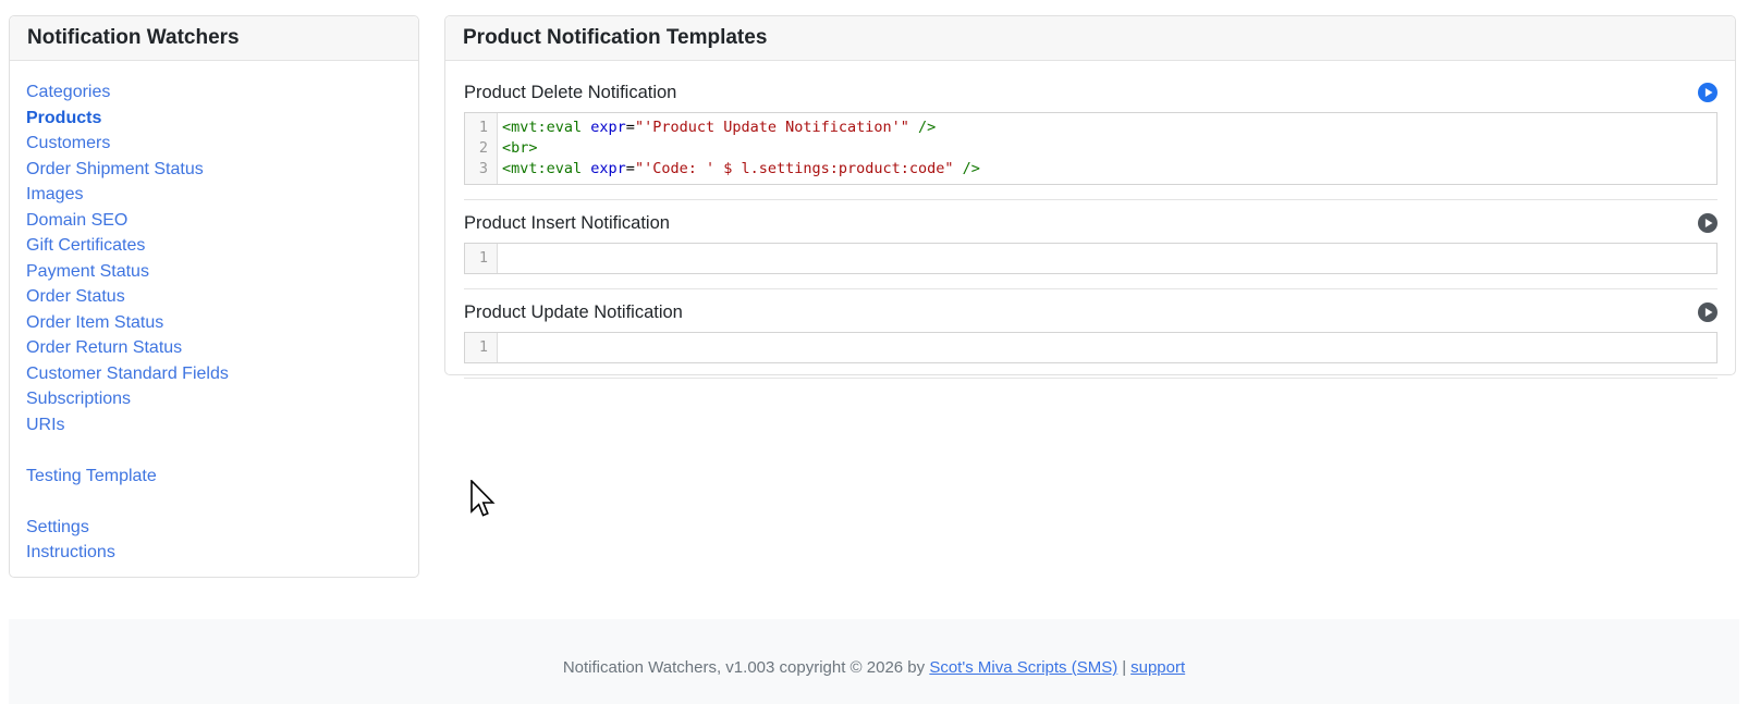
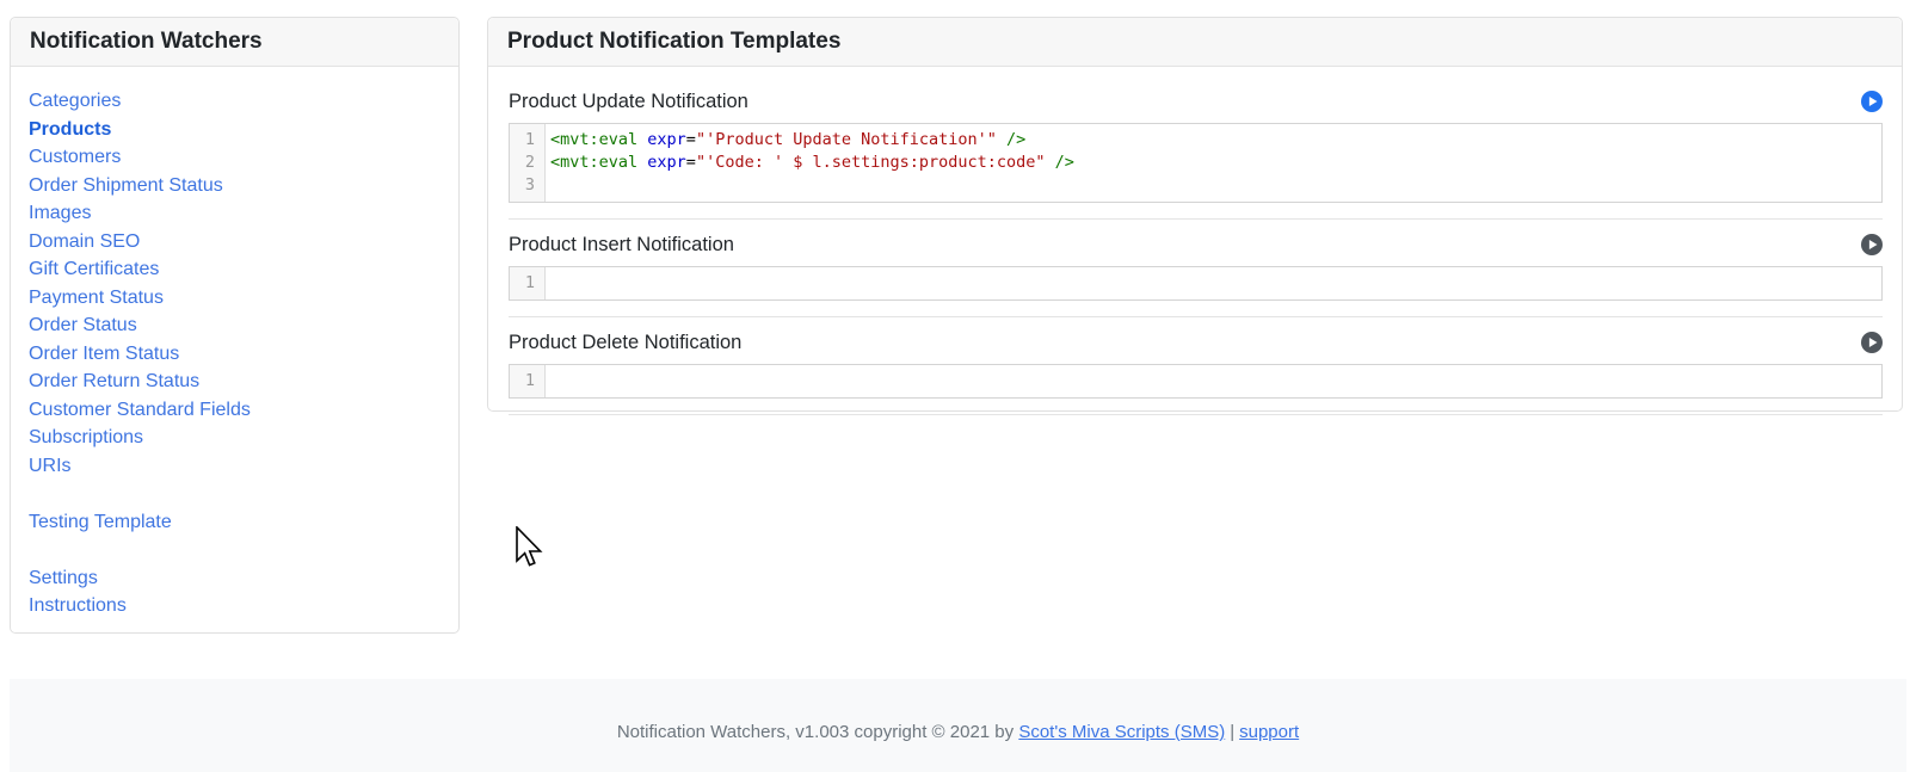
  Notification Watchers
  Categories
  Products
  Customers
  Order Shipment Status
  Images
  Domain SEO
  Gift Certificates
  Payment Status
  Order Status
  Order Item Status
  Order Return Status
  Customer Standard Fields
  Subscriptions
  URIs
  Testing Template
  Settings
  Instructions
  Product Notification Templates
- Product Delete Notification
+ Product Update Notification
  1
  2
  3
  <mvt:eval expr="'Product Update Notification'" />
- <br>
  <mvt:eval expr="'Code: ' $ l.settings:product:code" />
  Product Insert Notification
  1
- Product Update Notification
+ Product Delete Notification
  1
- Notification Watchers, v1.003 copyright © 2026 by Scot's Miva Scripts (SMS) | support
+ Notification Watchers, v1.003 copyright © 2021 by Scot's Miva Scripts (SMS) | support
